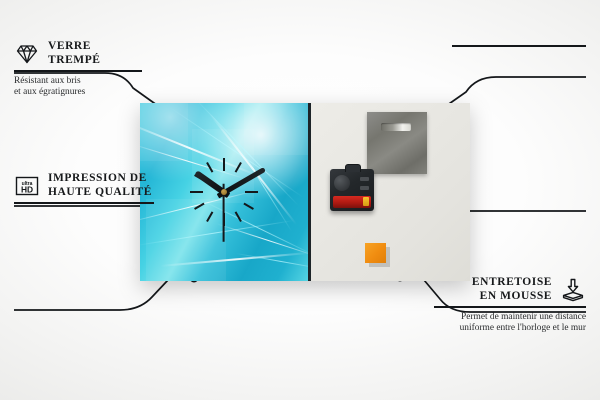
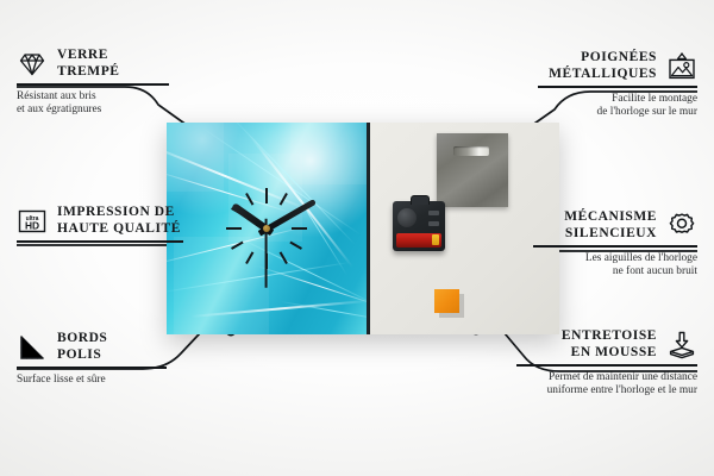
  VERRE
  TREMPÉ
  Résistant aux bris
  et aux égratignures
  HD
  IMPRESSION DE
  HAUTE QUALITÉ
+ BORDS
+ POLIS
+ Surface lisse et sûre
+ POIGNÉES
+ MÉTALLIQUES
+ Facilite le montage
+ de l'horloge sur le mur
+ MÉCANISME
+ SILENCIEUX
+ Les aiguilles de l'horloge
+ ne font aucun bruit
  ENTRETOISE
  EN MOUSSE
  Permet de maintenir une distance
  uniforme entre l'horloge et le mur
